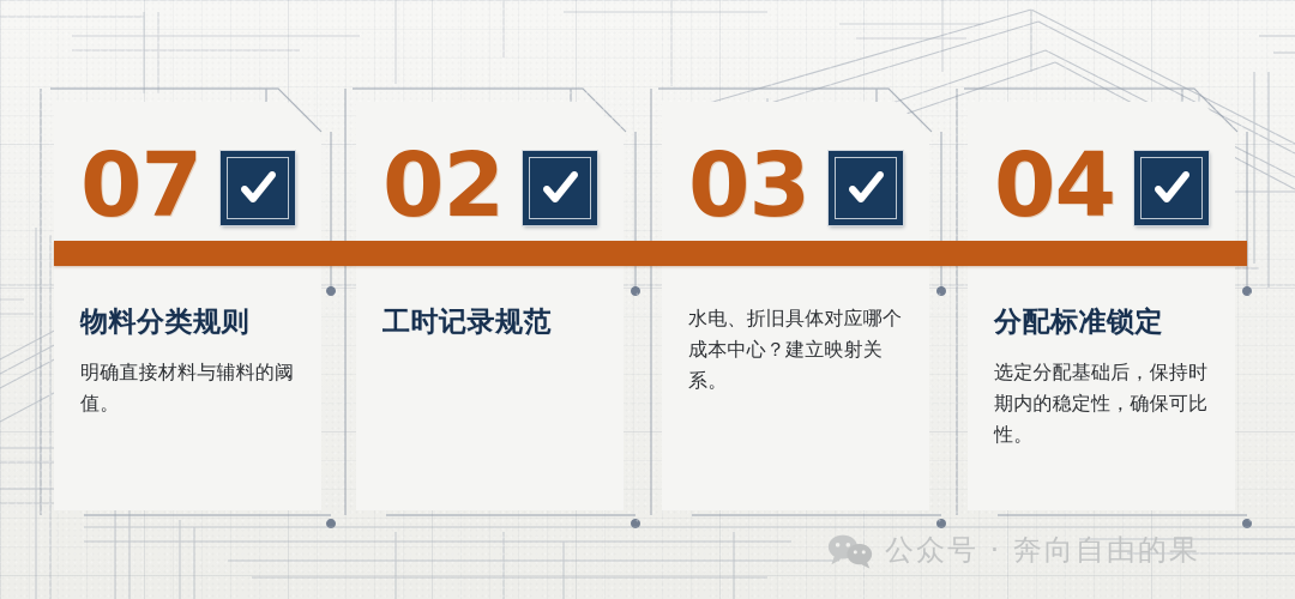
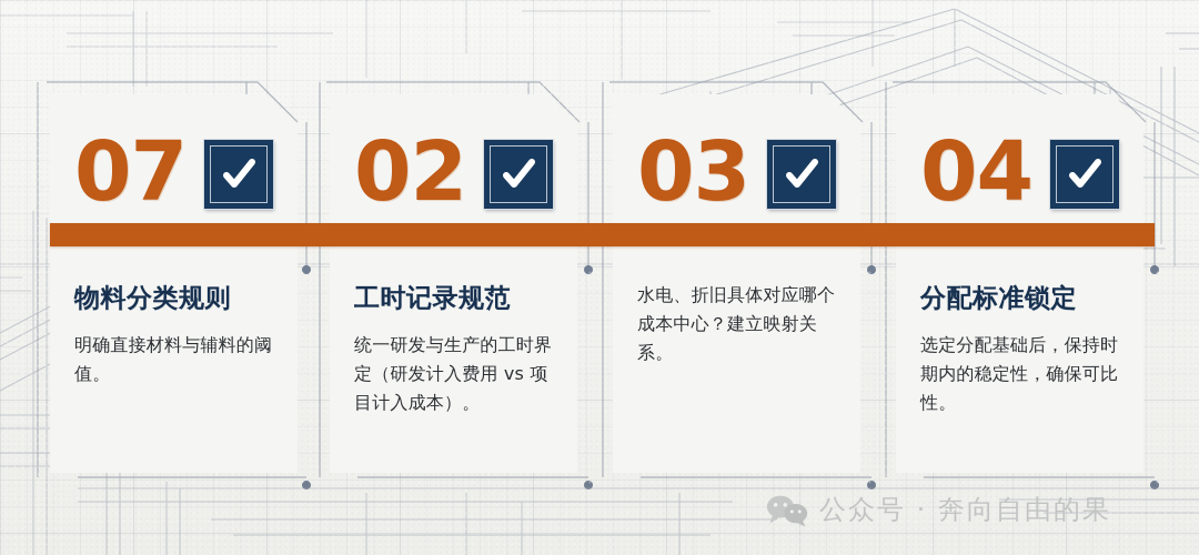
  07
  物料分类规则
  明确直接材料与辅料的阈值。
  02
  工时记录规范
+ 统一研发与生产的工时界定（研发计入费用 vs 项目计入成本）。
  03
  水电、折旧具体对应哪个成本中心？建立映射关系。
  04
  分配标准锁定
  选定分配基础后，保持时期内的稳定性，确保可比性。
  公众号 · 奔向自由的果
